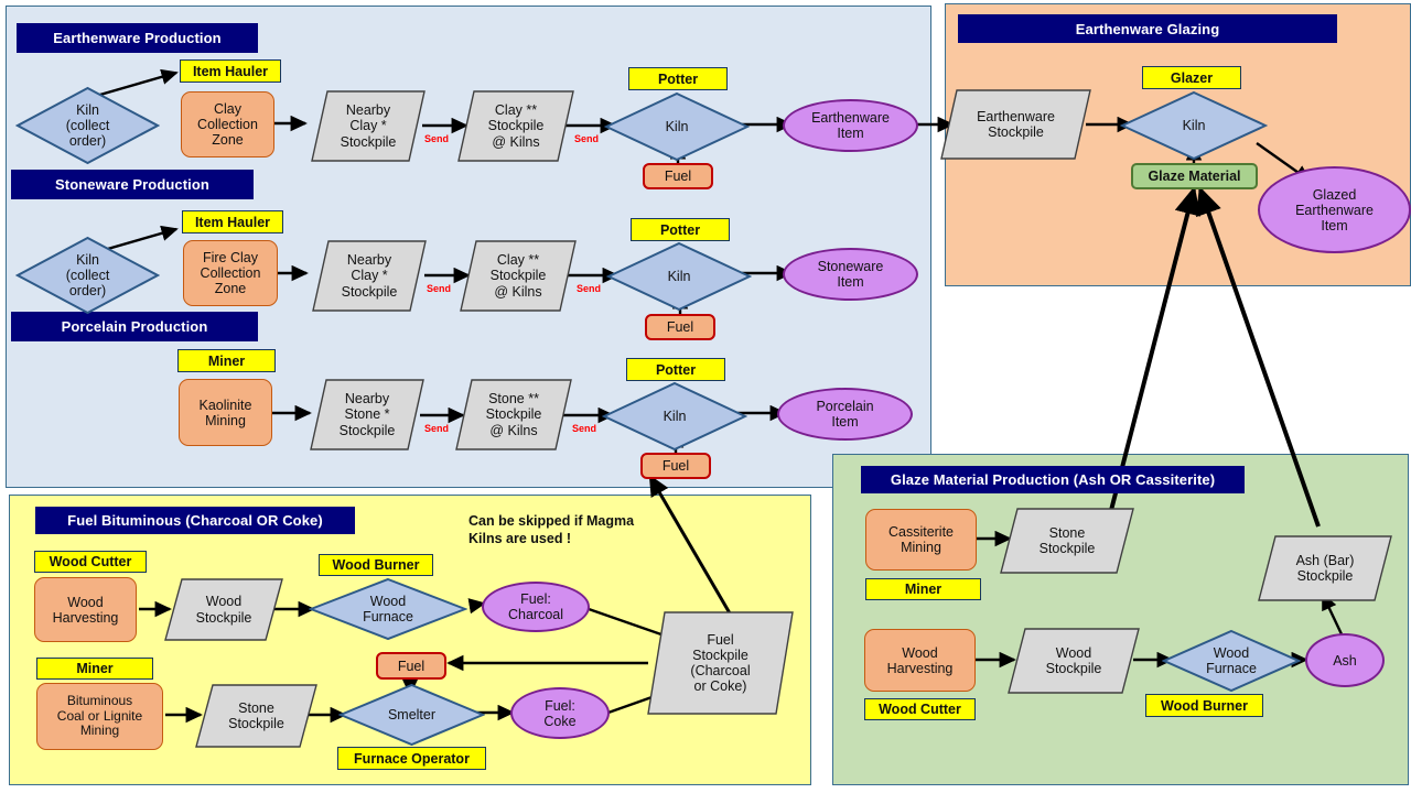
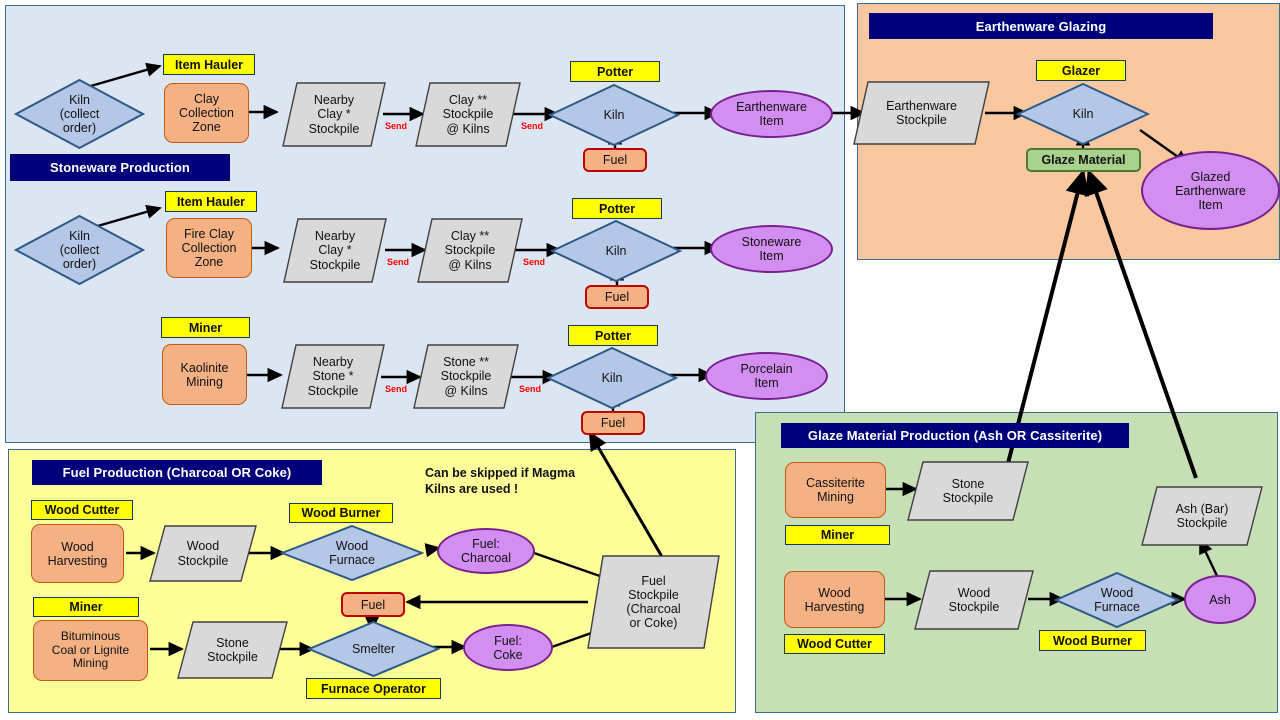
- Earthenware Production
  Stoneware Production
- Porcelain Production
  Earthenware Glazing
- Fuel Bituminous (Charcoal OR Coke)
+ Fuel Production (Charcoal OR Coke)
  Glaze Material Production (Ash OR Cassiterite)
  Kiln
  (collect
  order)
  Item Hauler
  Clay
  Collection
  Zone
  Nearby
  Clay *
  Stockpile
  Send
  Clay **
  Stockpile
  @ Kilns
  Send
  Potter
  Kiln
  Fuel
  Earthenware
  Item
  Kiln
  (collect
  order)
  Item Hauler
  Fire Clay
  Collection
  Zone
  Nearby
  Clay *
  Stockpile
  Send
  Clay **
  Stockpile
  @ Kilns
  Send
  Potter
  Kiln
  Fuel
  Stoneware
  Item
  Miner
  Kaolinite
  Mining
  Nearby
  Stone *
  Stockpile
  Send
  Stone **
  Stockpile
  @ Kilns
  Send
  Potter
  Kiln
  Fuel
  Porcelain
  Item
  Earthenware
  Stockpile
  Glazer
  Kiln
  Glaze Material
  Glazed
  Earthenware
  Item
  Can be skipped if Magma Kilns are used !
  Wood Cutter
  Wood
  Harvesting
  Wood
  Stockpile
  Wood Burner
  Wood
  Furnace
  Fuel:
  Charcoal
  Miner
  Bituminous
  Coal or Lignite
  Mining
  Stone
  Stockpile
  Fuel
  Smelter
  Furnace Operator
  Fuel:
  Coke
  Fuel
  Stockpile
  (Charcoal
  or Coke)
  Cassiterite
  Mining
  Miner
  Stone
  Stockpile
  Wood
  Harvesting
  Wood Cutter
  Wood
  Stockpile
  Wood
  Furnace
  Wood Burner
  Ash
  Ash (Bar)
  Stockpile
